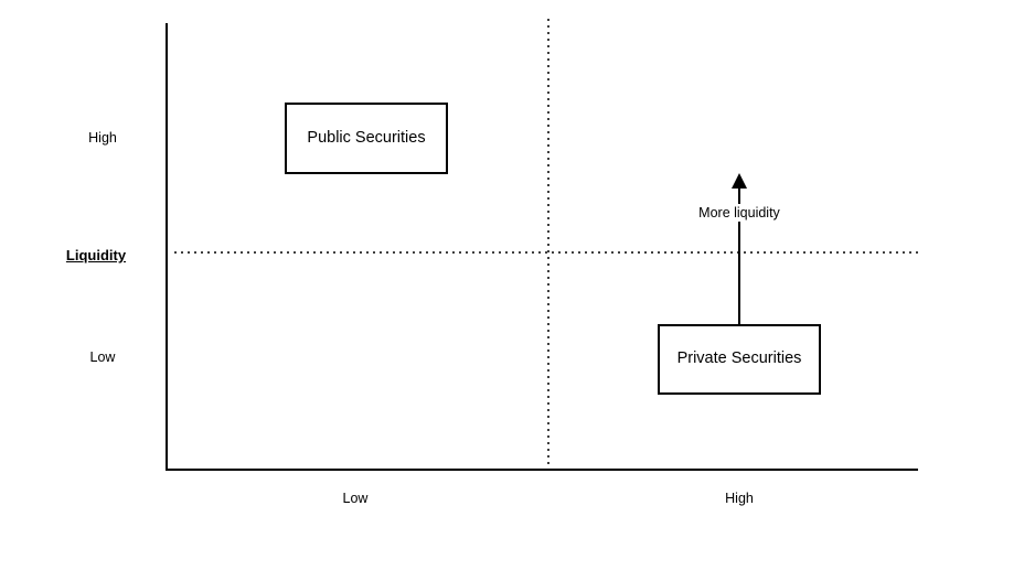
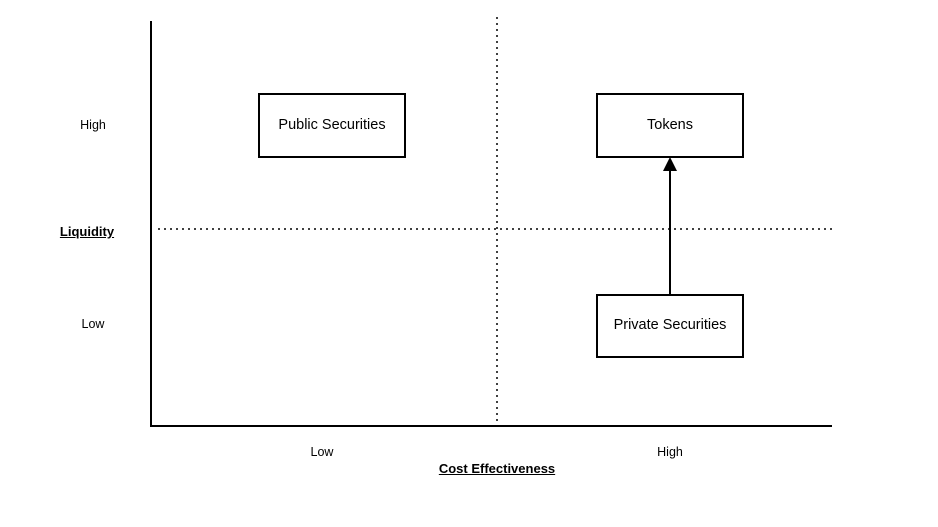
  High
  Low
  Liquidity
  Low
  High
+ Cost Effectiveness
  Public Securities
+ Tokens
  Private Securities
- More liquidity
